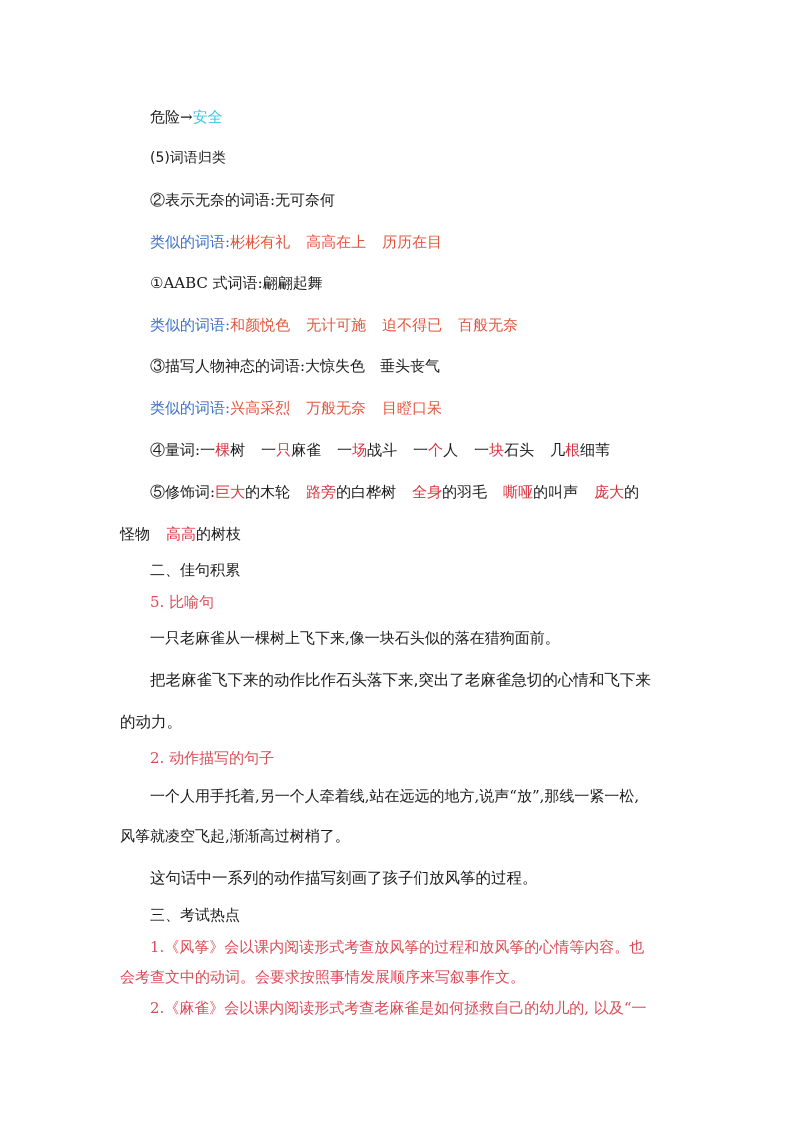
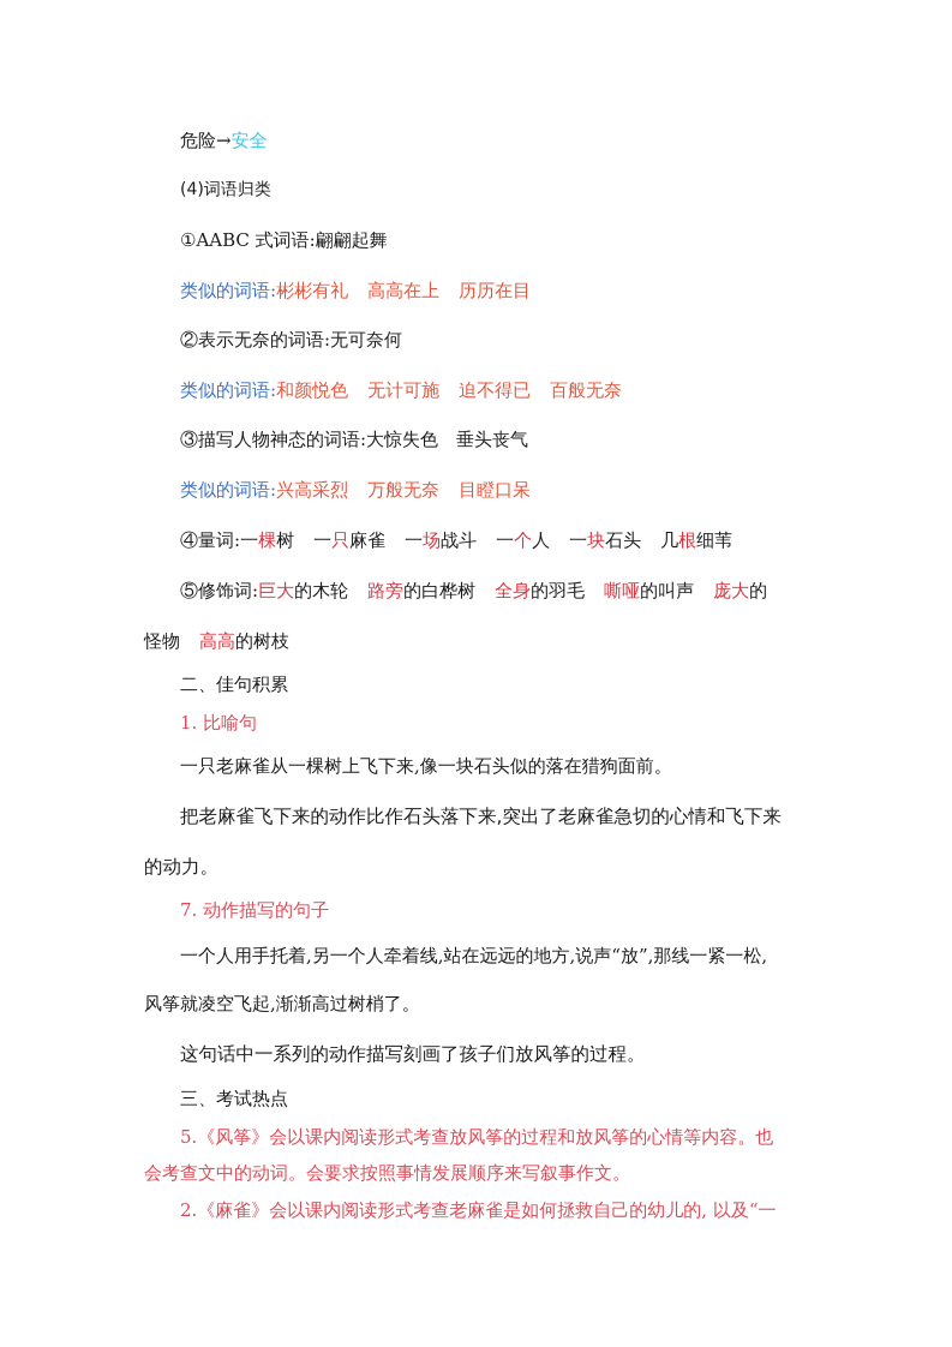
  危险→安全
- (5)词语归类
+ (4)词语归类
- ②表示无奈的词语:无可奈何
+ ①AABC 式词语:翩翩起舞
  类似的词语:彬彬有礼 高高在上 历历在目
- ①AABC 式词语:翩翩起舞
+ ②表示无奈的词语:无可奈何
  类似的词语:和颜悦色 无计可施 迫不得已 百般无奈
  ③描写人物神态的词语:大惊失色 垂头丧气
  类似的词语:兴高采烈 万般无奈 目瞪口呆
  ④量词:一棵树 一只麻雀 一场战斗 一个人 一块石头 几根细苇
  ⑤修饰词:巨大的木轮 路旁的白桦树 全身的羽毛 嘶哑的叫声 庞大的
  怪物 高高的树枝
  二、佳句积累
- 5. 比喻句
+ 1. 比喻句
  一只老麻雀从一棵树上飞下来,像一块石头似的落在猎狗面前。
  把老麻雀飞下来的动作比作石头落下来,突出了老麻雀急切的心情和飞下来
  的动力。
- 2. 动作描写的句子
+ 7. 动作描写的句子
  一个人用手托着,另一个人牵着线,站在远远的地方,说声“放”,那线一紧一松,
  风筝就凌空飞起,渐渐高过树梢了。
  这句话中一系列的动作描写刻画了孩子们放风筝的过程。
  三、考试热点
- 1.《风筝》会以课内阅读形式考查放风筝的过程和放风筝的心情等内容。也
+ 5.《风筝》会以课内阅读形式考查放风筝的过程和放风筝的心情等内容。也
  会考查文中的动词。会要求按照事情发展顺序来写叙事作文。
  2.《麻雀》会以课内阅读形式考查老麻雀是如何拯救自己的幼儿的, 以及“一
